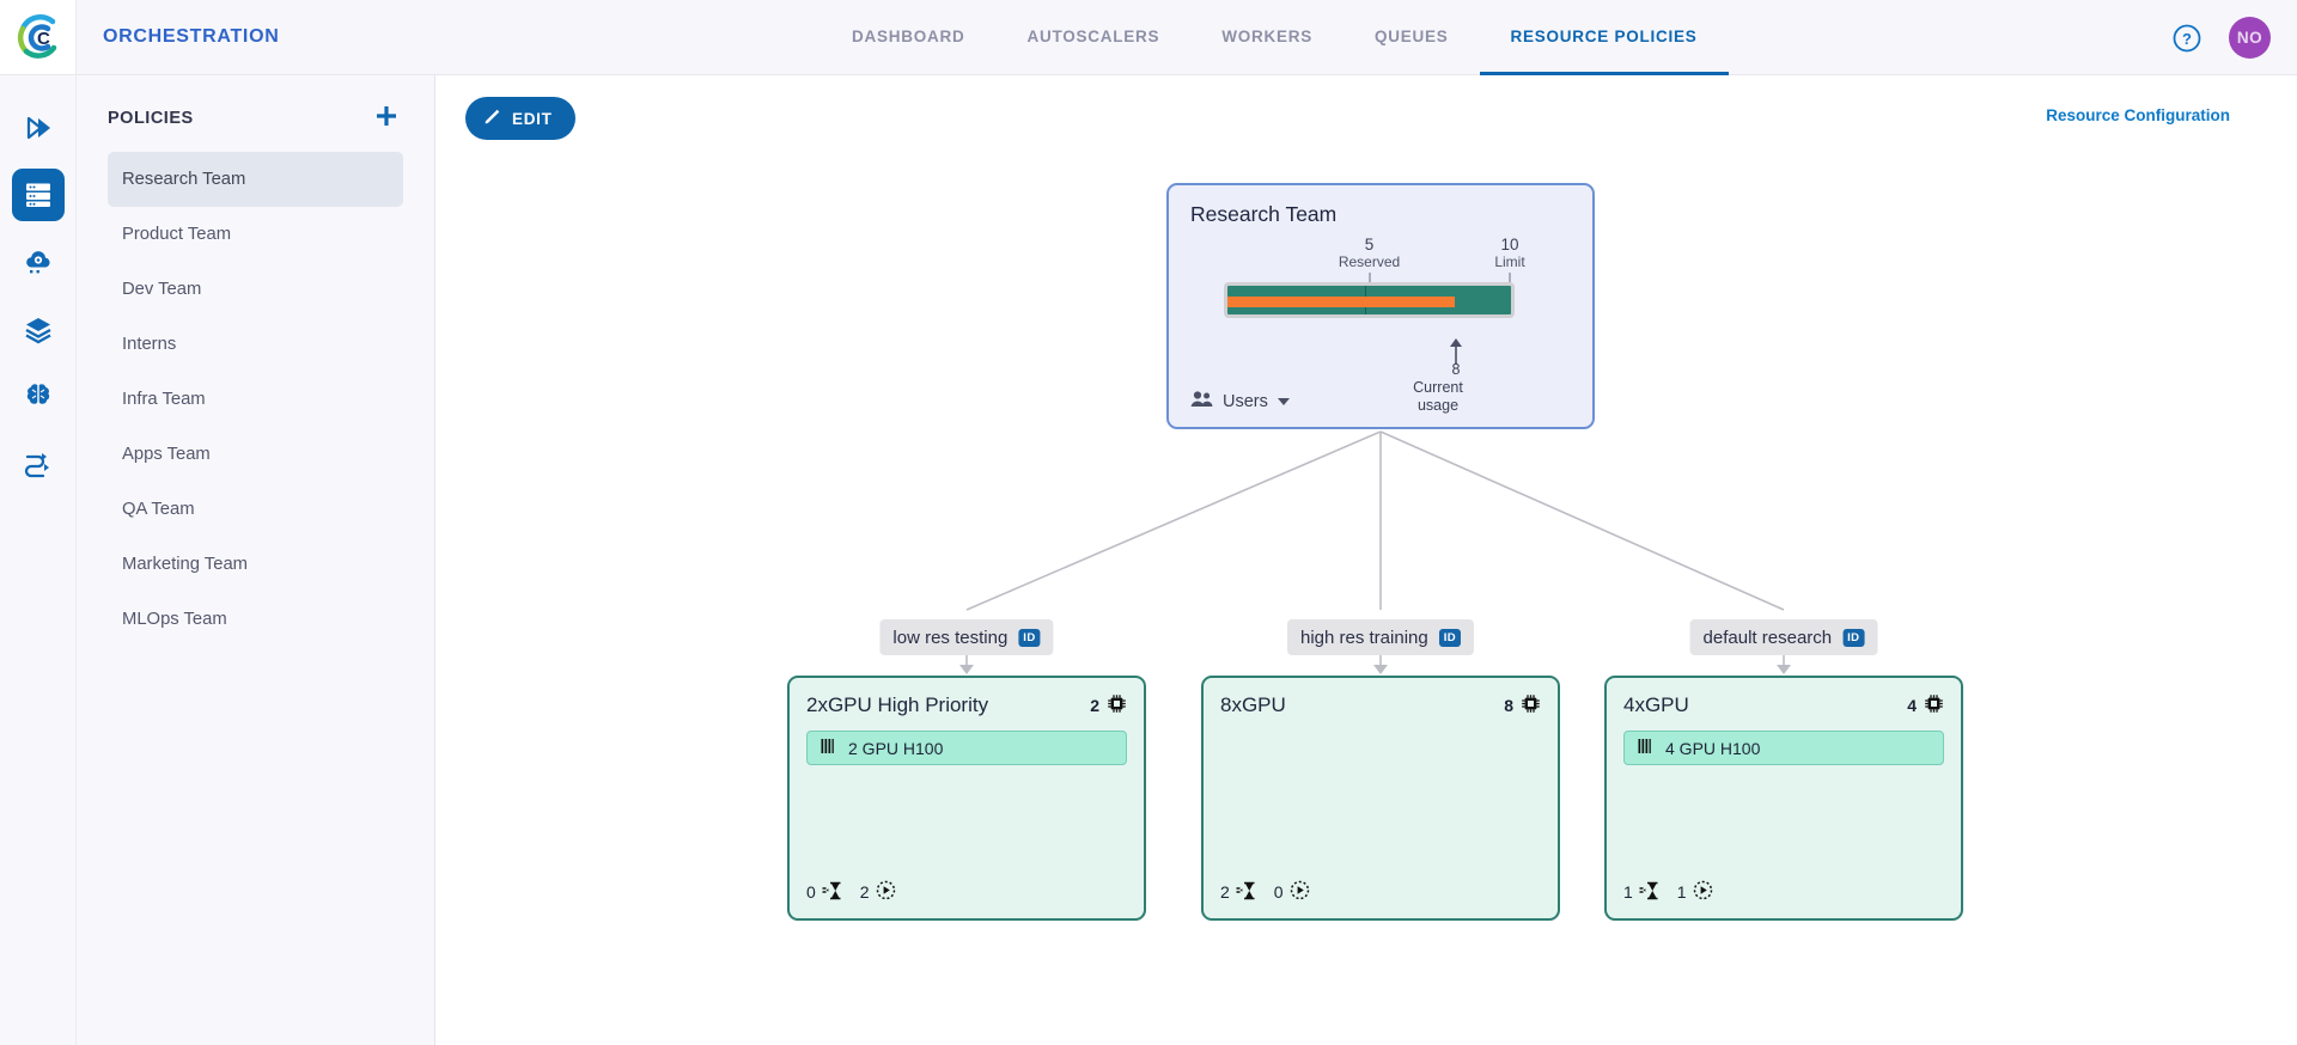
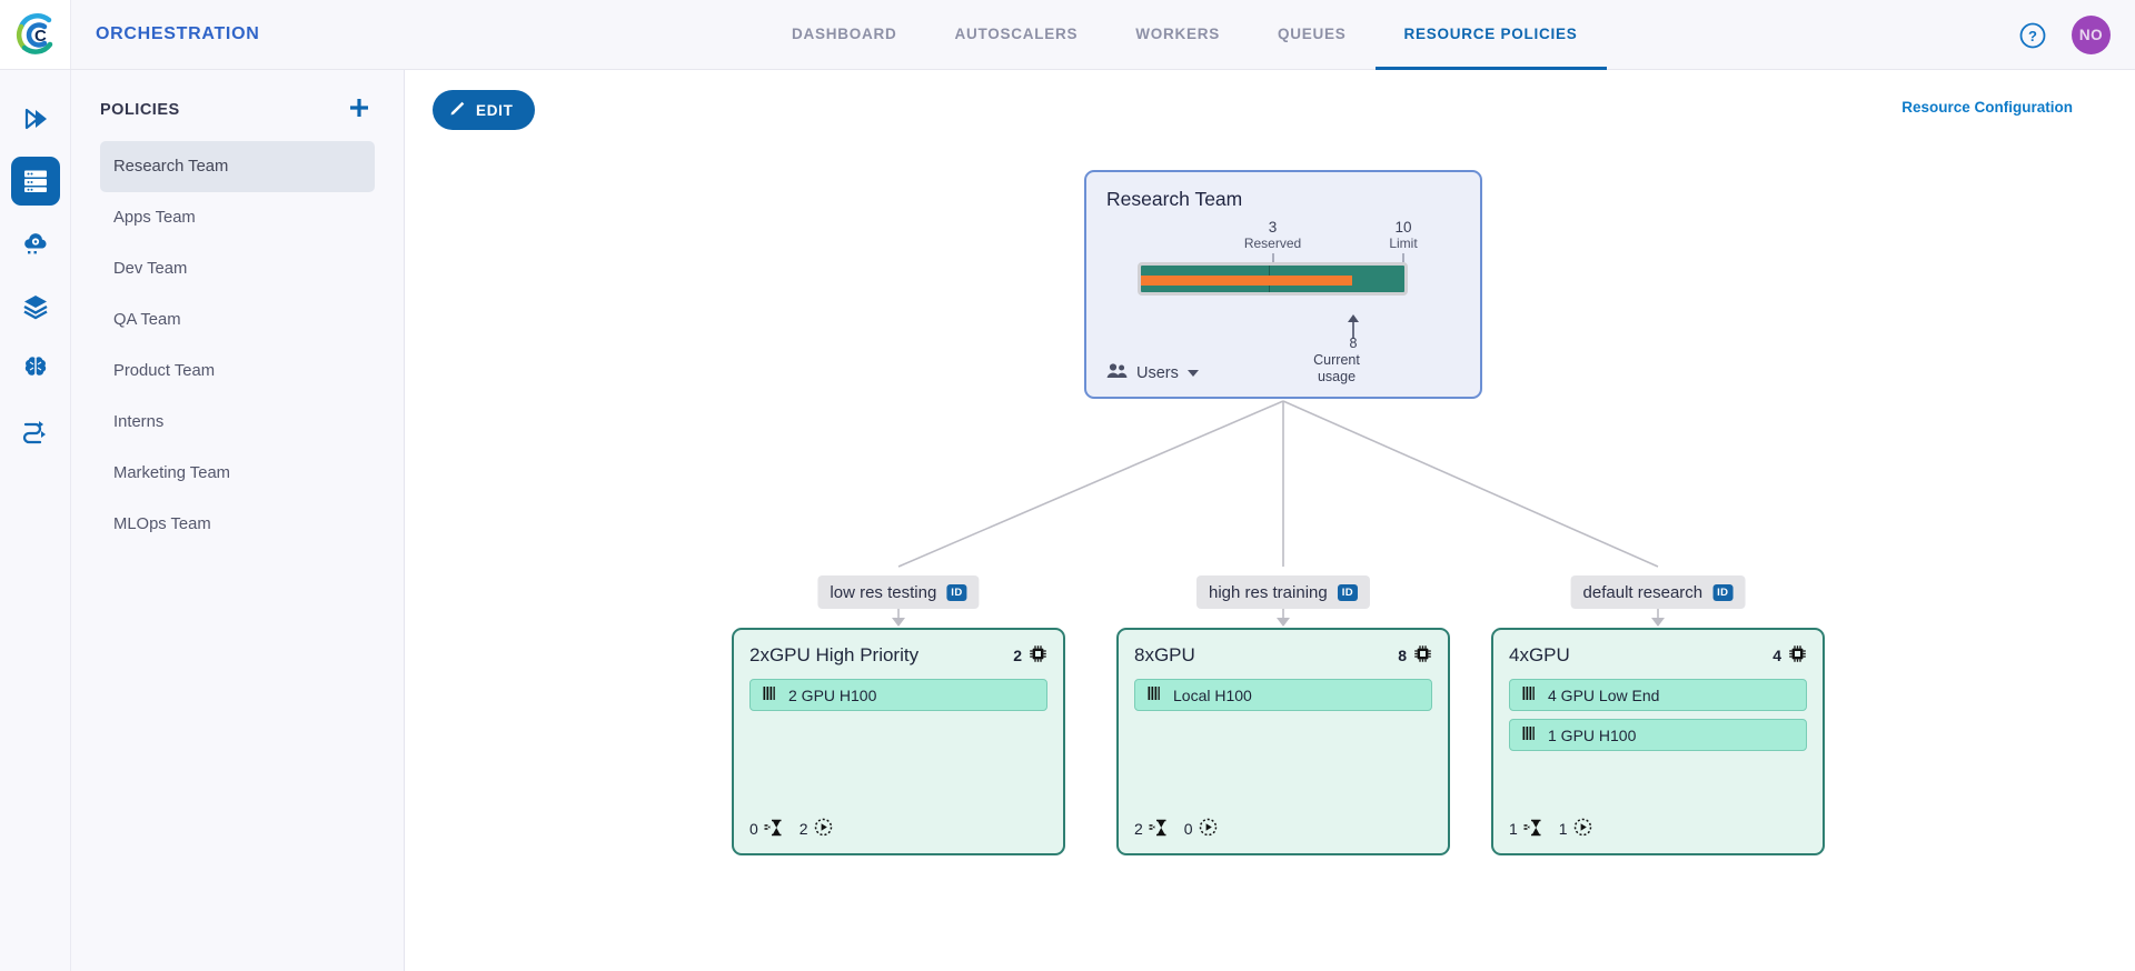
  C
  ORCHESTRATION
  DASHBOARD
  AUTOSCALERS
  WORKERS
  QUEUES
  RESOURCE POLICIES
  ?
  NO
  POLICIES
  Research Team
- Product Team
+ Apps Team
  Dev Team
- Interns
+ QA Team
- Infra Team
- Apps Team
+ Product Team
- QA Team
+ Interns
  Marketing Team
  MLOps Team
  EDIT
  Resource Configuration
  Research Team
- 5
+ 3
  Reserved
  10
  Limit
  8
  Current usage
  Users
  low res testing
  ID
  high res training
  ID
  default research
  ID
  2xGPU High Priority
  2
  2 GPU H100
  0
  2
  8xGPU
  8
+ Local H100
  2
  0
  4xGPU
  4
+ 4 GPU Low End
- 4 GPU H100
+ 1 GPU H100
  1
  1
